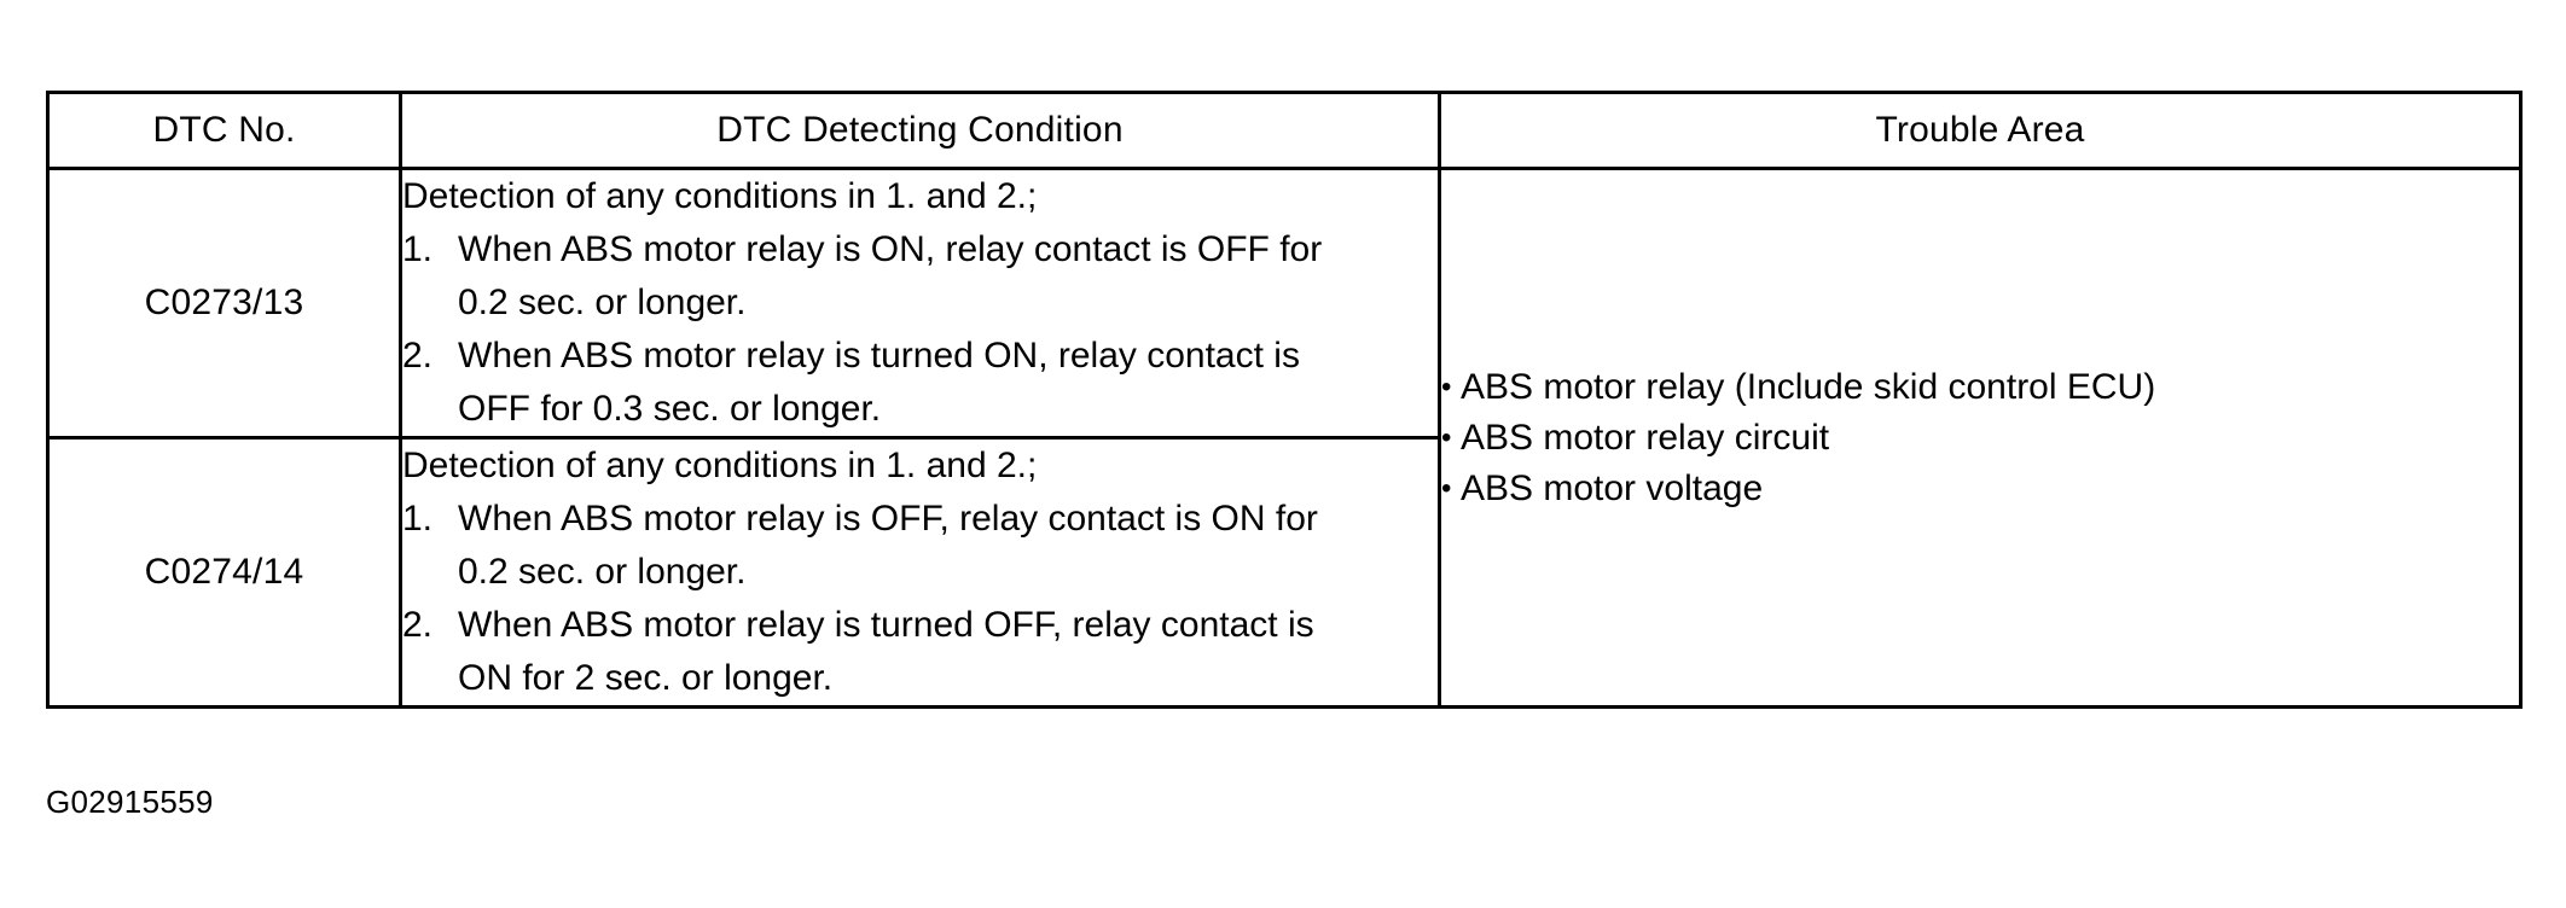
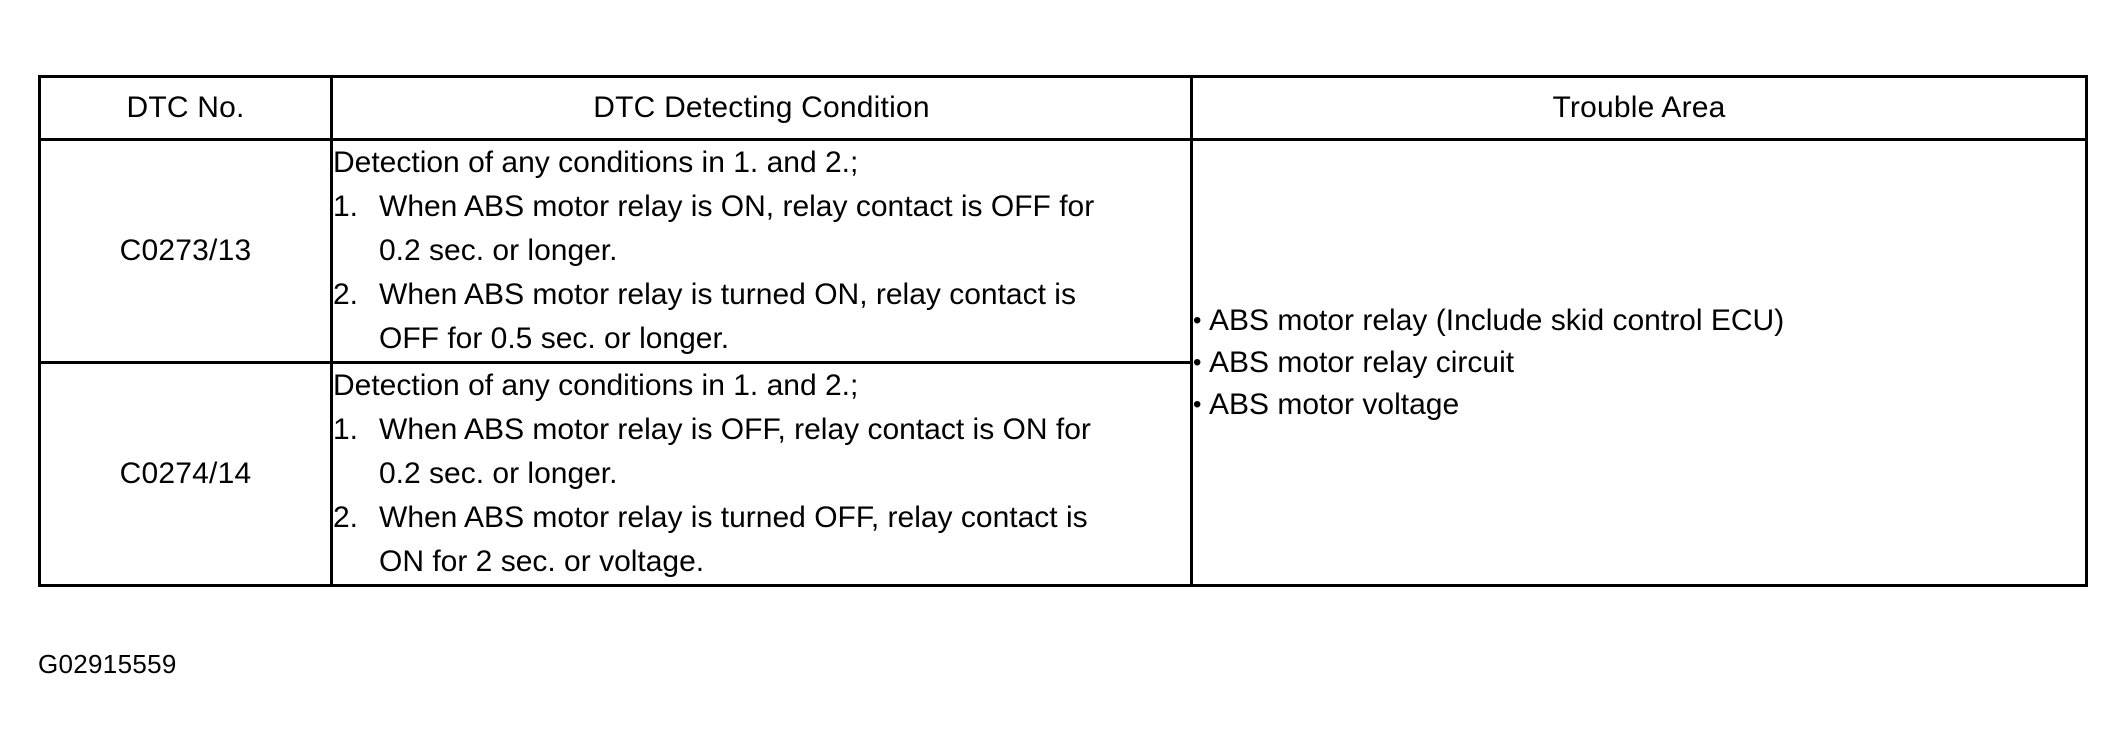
  DTC No.	DTC Detecting Condition	Trouble Area
- C0273/13	Detection of any conditions in 1. and 2.; 1. When ABS motor relay is ON, relay contact is OFF for 0.2 sec. or longer. 2. When ABS motor relay is turned ON, relay contact is OFF for 0.3 sec. or longer.	• ABS motor relay (Include skid control ECU) • ABS motor relay circuit • ABS motor voltage
+ C0273/13	Detection of any conditions in 1. and 2.; 1. When ABS motor relay is ON, relay contact is OFF for 0.2 sec. or longer. 2. When ABS motor relay is turned ON, relay contact is OFF for 0.5 sec. or longer.	• ABS motor relay (Include skid control ECU) • ABS motor relay circuit • ABS motor voltage
- C0274/14	Detection of any conditions in 1. and 2.; 1. When ABS motor relay is OFF, relay contact is ON for 0.2 sec. or longer. 2. When ABS motor relay is turned OFF, relay contact is ON for 2 sec. or longer.
+ C0274/14	Detection of any conditions in 1. and 2.; 1. When ABS motor relay is OFF, relay contact is ON for 0.2 sec. or longer. 2. When ABS motor relay is turned OFF, relay contact is ON for 2 sec. or voltage.
  G02915559
